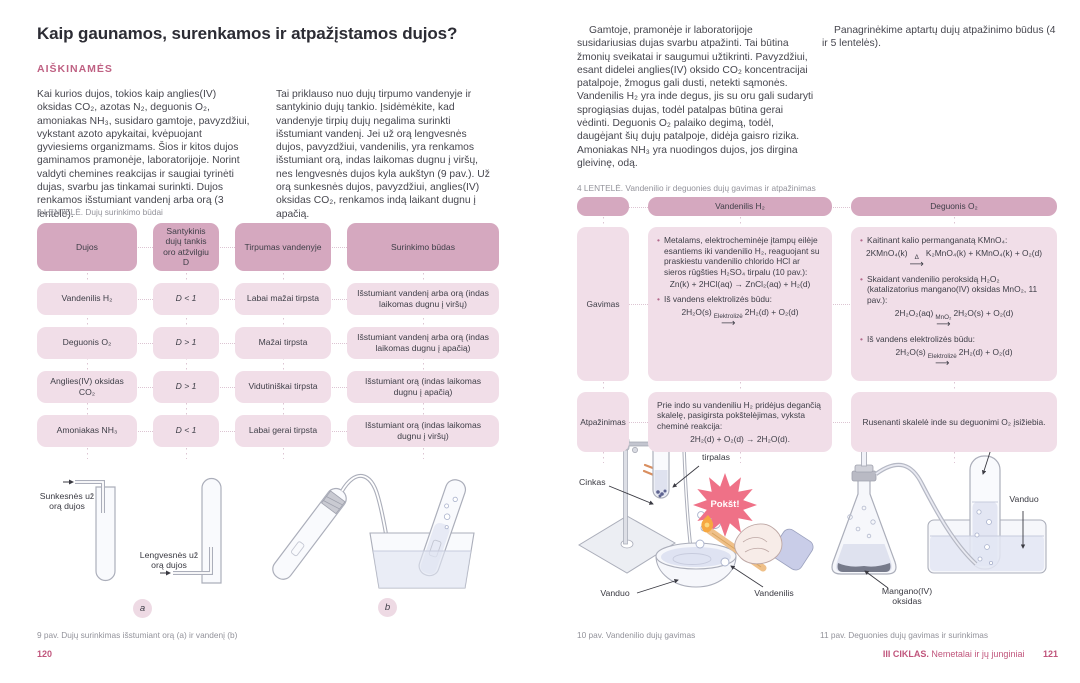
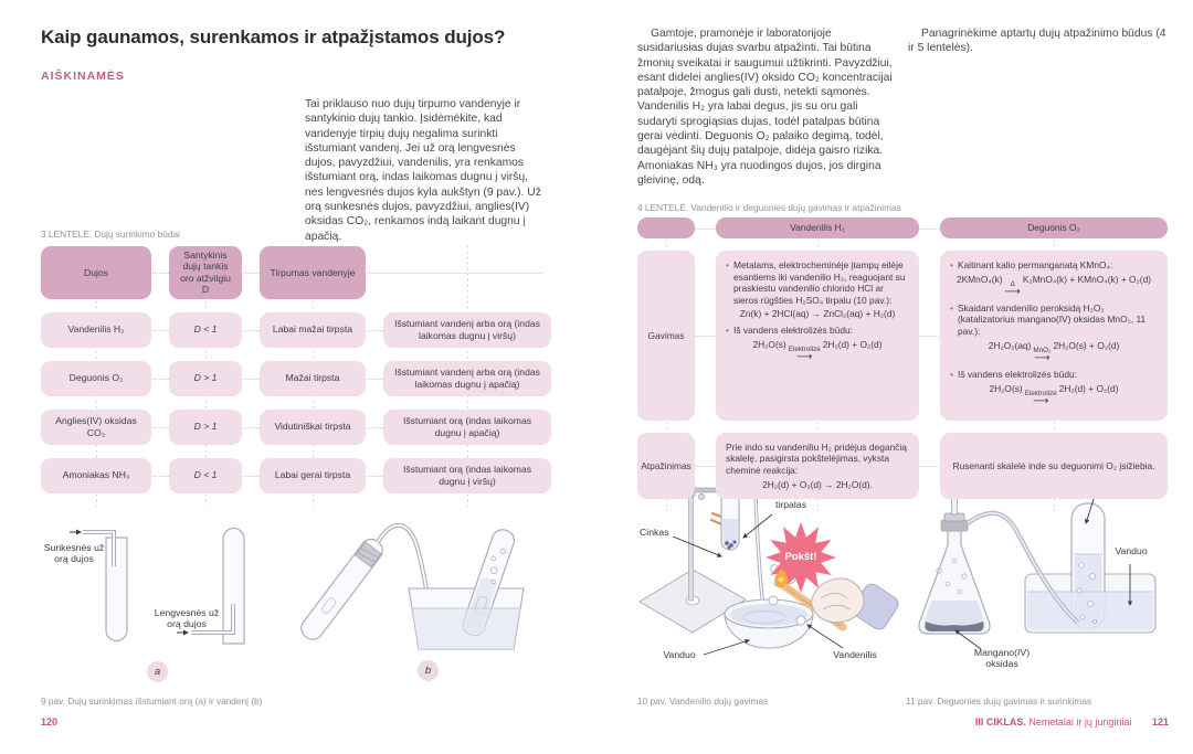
  Kaip gaunamos, surenkamos ir atpažįstamos dujos?
  AIŠKINAMĖS
- Kai kurios dujos, tokios kaip anglies(IV) oksidas CO₂, azotas N₂, deguonis O₂, amoniakas NH₃, susidaro gamtoje, pavyzdžiui, vykstant azoto apykaitai, kvėpuojant gyviesiems organizmams. Šios ir kitos dujos gaminamos pramonėje, laboratorijoje. Norint valdyti chemines reakcijas ir saugiai tyrinėti dujas, svarbu jas tinkamai surinkti. Dujos renkamos išstumiant vandenį arba orą (3 lentelė).
  Tai priklauso nuo dujų tirpumo vandenyje ir santykinio dujų tankio. Įsidėmėkite, kad vandenyje tirpių dujų negalima surinkti išstumiant vandenį. Jei už orą lengvesnės dujos, pavyzdžiui, vandenilis, yra renkamos išstumiant orą, indas laikomas dugnu į viršų, nes lengvesnės dujos kyla aukštyn (9 pav.). Už orą sunkesnės dujos, pavyzdžiui, anglies(IV) oksidas CO₂, renkamos indą laikant dugnu į apačią.
  3 LENTELĖ. Dujų surinkimo būdai
  Dujos
  Santykinis dujų tankis oro atžvilgiu D
  Tirpumas vandenyje
- Surinkimo būdas
  Vandenilis H₂
  D < 1
  Labai mažai tirpsta
  Išstumiant vandenį arba orą (indas laikomas dugnu į viršų)
  Deguonis O₂
  D > 1
  Mažai tirpsta
  Išstumiant vandenį arba orą (indas laikomas dugnu į apačią)
  Anglies(IV) oksidas CO₂
  D > 1
  Vidutiniškai tirpsta
  Išstumiant orą (indas laikomas dugnu į apačią)
  Amoniakas NH₃
  D < 1
  Labai gerai tirpsta
  Išstumiant orą (indas laikomas dugnu į viršų)
  Sunkesnės už orą dujos
  Lengvesnės už orą dujos
  a
  b
  9 pav. Dujų surinkimas išstumiant orą (a) ir vandenį (b)
  120
- Gamtoje, pramonėje ir laboratorijoje susidariusias dujas svarbu atpažinti. Tai būtina žmonių sveikatai ir saugumui užtikrinti. Pavyzdžiui, esant didelei anglies(IV) oksido CO₂ koncentracijai patalpoje, žmogus gali dusti, netekti sąmonės. Vandenilis H₂ yra inde degus, jis su oru gali sudaryti sprogiąsias dujas, todėl patalpas būtina gerai vėdinti. Deguonis O₂ palaiko degimą, todėl, daugėjant šių dujų patalpoje, didėja gaisro rizika. Amoniakas NH₃ yra nuodingos dujos, jos dirgina gleivinę, odą.
+ Gamtoje, pramonėje ir laboratorijoje susidariusias dujas svarbu atpažinti. Tai būtina žmonių sveikatai ir saugumui užtikrinti. Pavyzdžiui, esant didelei anglies(IV) oksido CO₂ koncentracijai patalpoje, žmogus gali dusti, netekti sąmonės. Vandenilis H₂ yra labai degus, jis su oru gali sudaryti sprogiąsias dujas, todėl patalpas būtina gerai vėdinti. Deguonis O₂ palaiko degimą, todėl, daugėjant šių dujų patalpoje, didėja gaisro rizika. Amoniakas NH₃ yra nuodingos dujos, jos dirgina gleivinę, odą.
  Panagrinėkime aptartų dujų atpažinimo būdus (4 ir 5 lentelės).
  4 LENTELĖ. Vandenilio ir deguonies dujų gavimas ir atpažinimas
  Vandenilis H₂
  Deguonis O₂
  Gavimas
  Metalams, elektrocheminėje įtampų eilėje esantiems iki vandenilio H₂, reaguojant su praskiestu vandenilio chlorido HCl ar sieros rūgšties H₂SO₄ tirpalu (10 pav.):
  Zn(k) + 2HCl(aq) → ZnCl₂(aq) + H₂(d)
  Iš vandens elektrolizės būdu:
  2H₂O(s)
  ⟶
  2H₂(d) + O₂(d)
  Kaitinant kalio permanganatą KMnO₄:
  2KMnO₄(k)
  ⟶
  K₂MnO₄(k) + KMnO₄(k) + O₂(d)
  Skaidant vandenilio peroksidą H₂O₂ (katalizatorius mangano(IV) oksidas MnO₂, 11 pav.):
  2H₂O₂(aq)
  ⟶
  2H₂O(s) + O₂(d)
  Iš vandens elektrolizės būdu:
  2H₂O(s)
  ⟶
  2H₂(d) + O₂(d)
  Atpažinimas
  Prie indo su vandeniliu H₂ pridėjus degančią skalelę, pasigirsta pokštelėjimas, vyksta cheminė reakcija:
  2H₂(d) + O₂(d) → 2H₂O(d).
  Rusenanti skalelė inde su deguonimi O₂ įsižiebia.
  Cinkas
  Pokšt!
  Vanduo
  Vandenilis
  Vanduo
  Mangano(IV) oksidas
  10 pav. Vandenilio dujų gavimas
  11 pav. Deguonies dujų gavimas ir surinkimas
  III CIKLAS. Nemetalai ir jų junginiai 121
